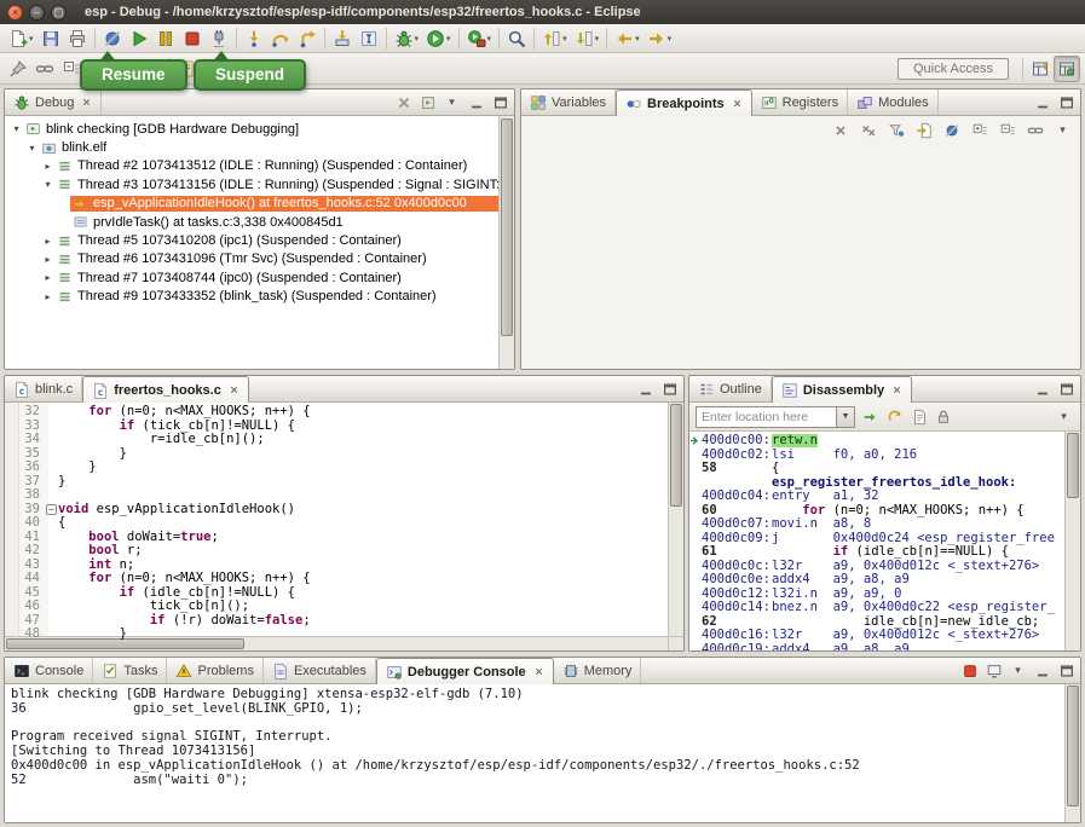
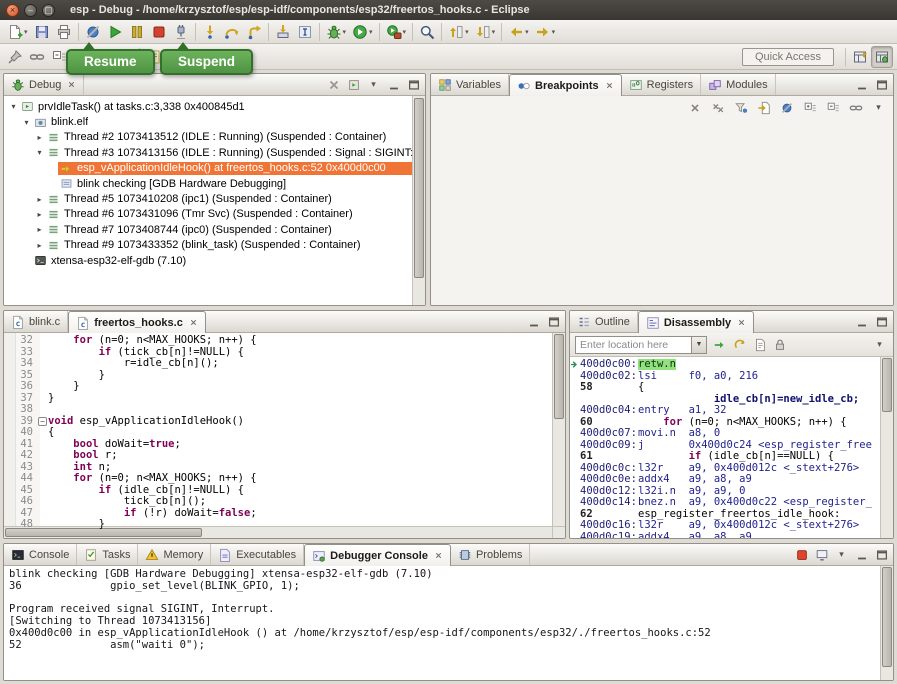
  ×
  –
  ▢
  esp - Debug - /home/krzysztof/esp/esp-idf/components/esp32/freertos_hooks.c - Eclipse
  Quick Access
  Resume
  Suspend
  Debug
  ▾
  ▾
- blink checking [GDB Hardware Debugging]
+ prvIdleTask() at tasks.c:3,338 0x400845d1
  ▾
  blink.elf
  ▸
  Thread #2 1073413512 (IDLE : Running) (Suspended : Container)
  ▾
  Thread #3 1073413156 (IDLE : Running) (Suspended : Signal : SIGINT
  esp_vApplicationIdleHook() at freertos_hooks.c:52 0x400d0c00
- prvIdleTask() at tasks.c:3,338 0x400845d1
+ blink checking [GDB Hardware Debugging]
  ▸
  Thread #5 1073410208 (ipc1) (Suspended : Container)
  ▸
  Thread #6 1073431096 (Tmr Svc) (Suspended : Container)
  ▸
  Thread #7 1073408744 (ipc0) (Suspended : Container)
  ▸
  Thread #9 1073433352 (blink_task) (Suspended : Container)
+ xtensa-esp32-elf-gdb (7.10)
  Variables
  Breakpoints
  Registers
  Modules
  ▾
  c
  blink.c
  c
  freertos_hooks.c
  32
  for (n=0; n<MAX_HOOKS; n++) {
  33
  if (tick_cb[n]!=NULL) {
  34
  r=idle_cb[n]();
  35
  }
  36
  }
  37
  }
  38
  39
  −
  void esp_vApplicationIdleHook()
  40
  {
  41
  bool doWait=true;
  42
  bool r;
  43
  int n;
  44
  for (n=0; n<MAX_HOOKS; n++) {
  45
  if (idle_cb[n]!=NULL) {
  46
  tick_cb[n]();
  47
  if (!r) doWait=false;
  48
  }
  Outline
  Disassembly
  Enter location here
  ▾
  400d0c00:
  retw.n
  400d0c02:
  lsi f0, a0, 216
  58
  {
- esp_register_freertos_idle_hook:
+ idle_cb[n]=new_idle_cb;
  400d0c04:
  entry a1, 32
  60
  for (n=0; n<MAX_HOOKS; n++) {
  400d0c07:
- movi.n a8, 8
+ movi.n a8, 0
  400d0c09:
  j 0x400d0c24 <esp_register_free
  61
  if (idle_cb[n]==NULL) {
  400d0c0c:
  l32r a9, 0x400d012c <_stext+276>
  400d0c0e:
  addx4 a9, a8, a9
  400d0c12:
  l32i.n a9, a9, 0
  400d0c14:
  bnez.n a9, 0x400d0c22 <esp_register_
  62
- idle_cb[n]=new_idle_cb;
+ esp_register_freertos_idle_hook:
  400d0c16:
  l32r a9, 0x400d012c <_stext+276>
  400d0c19:
  addx4 a9, a8, a9
  Console
  Tasks
- Problems
+ Memory
  Executables
  Debugger Console
- Memory
+ Problems
  ▾
  blink checking [GDB Hardware Debugging] xtensa-esp32-elf-gdb (7.10)
  36 gpio_set_level(BLINK_GPIO, 1);
  Program received signal SIGINT, Interrupt.
  [Switching to Thread 1073413156]
  0x400d0c00 in esp_vApplicationIdleHook () at /home/krzysztof/esp/esp-idf/components/esp32/./freertos_hooks.c:52
  52 asm("waiti 0");
